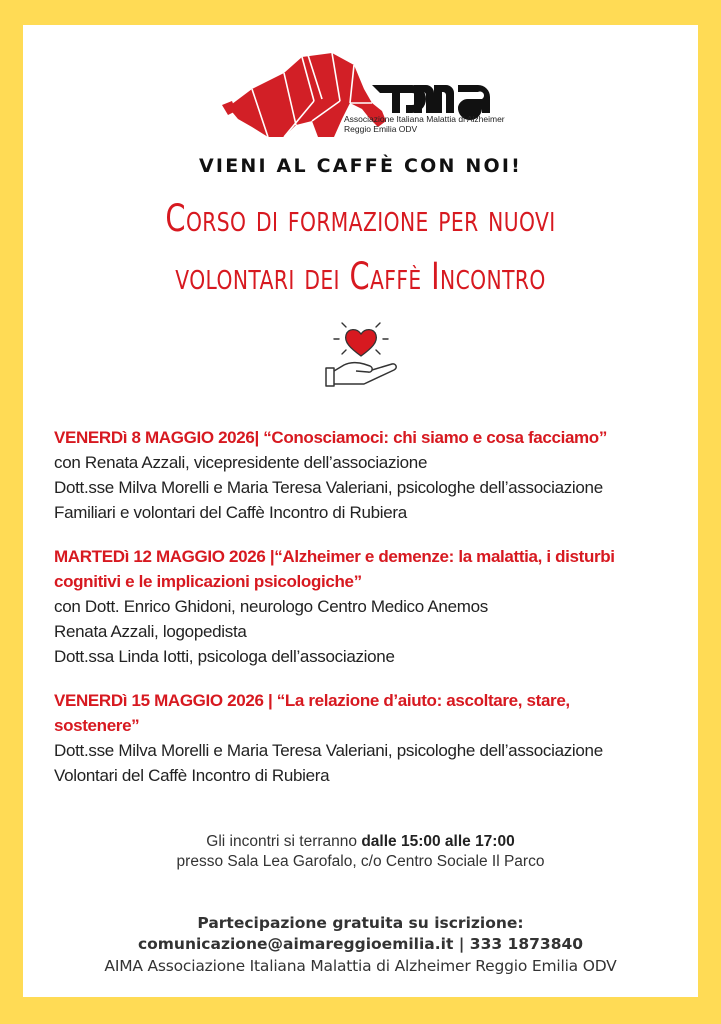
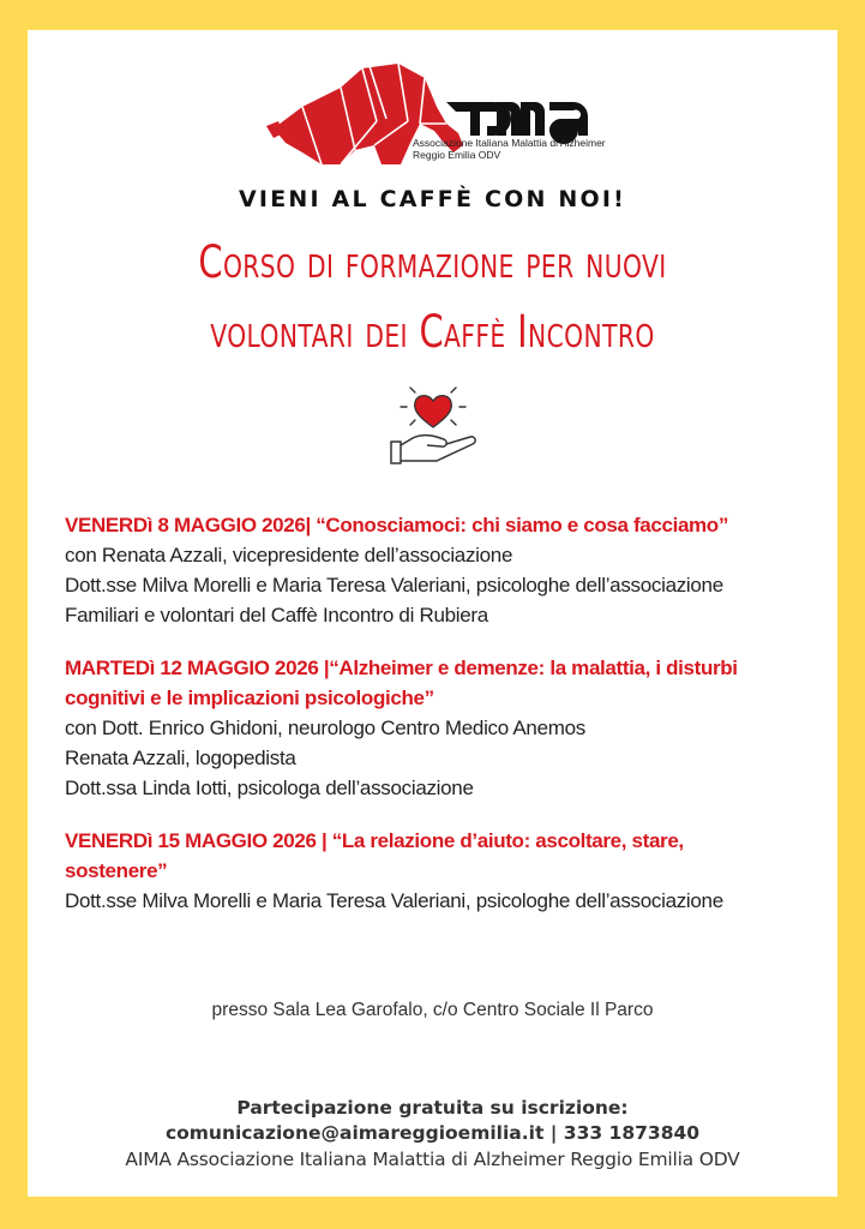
  Associazione Italiana Malattia di Alzheimer Reggio Emilia ODV
  VIENI AL CAFFÈ CON NOI!
  Corso di formazione per nuovi
  volontari dei Caffè Incontro
  VENERDì 8 MAGGIO 2026| “Conosciamoci: chi siamo e cosa facciamo”
  con Renata Azzali, vicepresidente dell’associazione
  Dott.sse Milva Morelli e Maria Teresa Valeriani, psicologhe dell’associazione
  Familiari e volontari del Caffè Incontro di Rubiera
  MARTEDì 12 MAGGIO 2026 |“Alzheimer e demenze: la malattia, i disturbi cognitivi e le implicazioni psicologiche”
  con Dott. Enrico Ghidoni, neurologo Centro Medico Anemos
  Renata Azzali, logopedista
  Dott.ssa Linda Iotti, psicologa dell’associazione
  VENERDì 15 MAGGIO 2026 | “La relazione d’aiuto: ascoltare, stare, sostenere”
  Dott.sse Milva Morelli e Maria Teresa Valeriani, psicologhe dell’associazione
- Volontari del Caffè Incontro di Rubiera
- Gli incontri si terranno dalle 15:00 alle 17:00
  presso Sala Lea Garofalo, c/o Centro Sociale Il Parco
  Partecipazione gratuita su iscrizione:
  comunicazione@aimareggioemilia.it | 333 1873840
  AIMA Associazione Italiana Malattia di Alzheimer Reggio Emilia ODV
